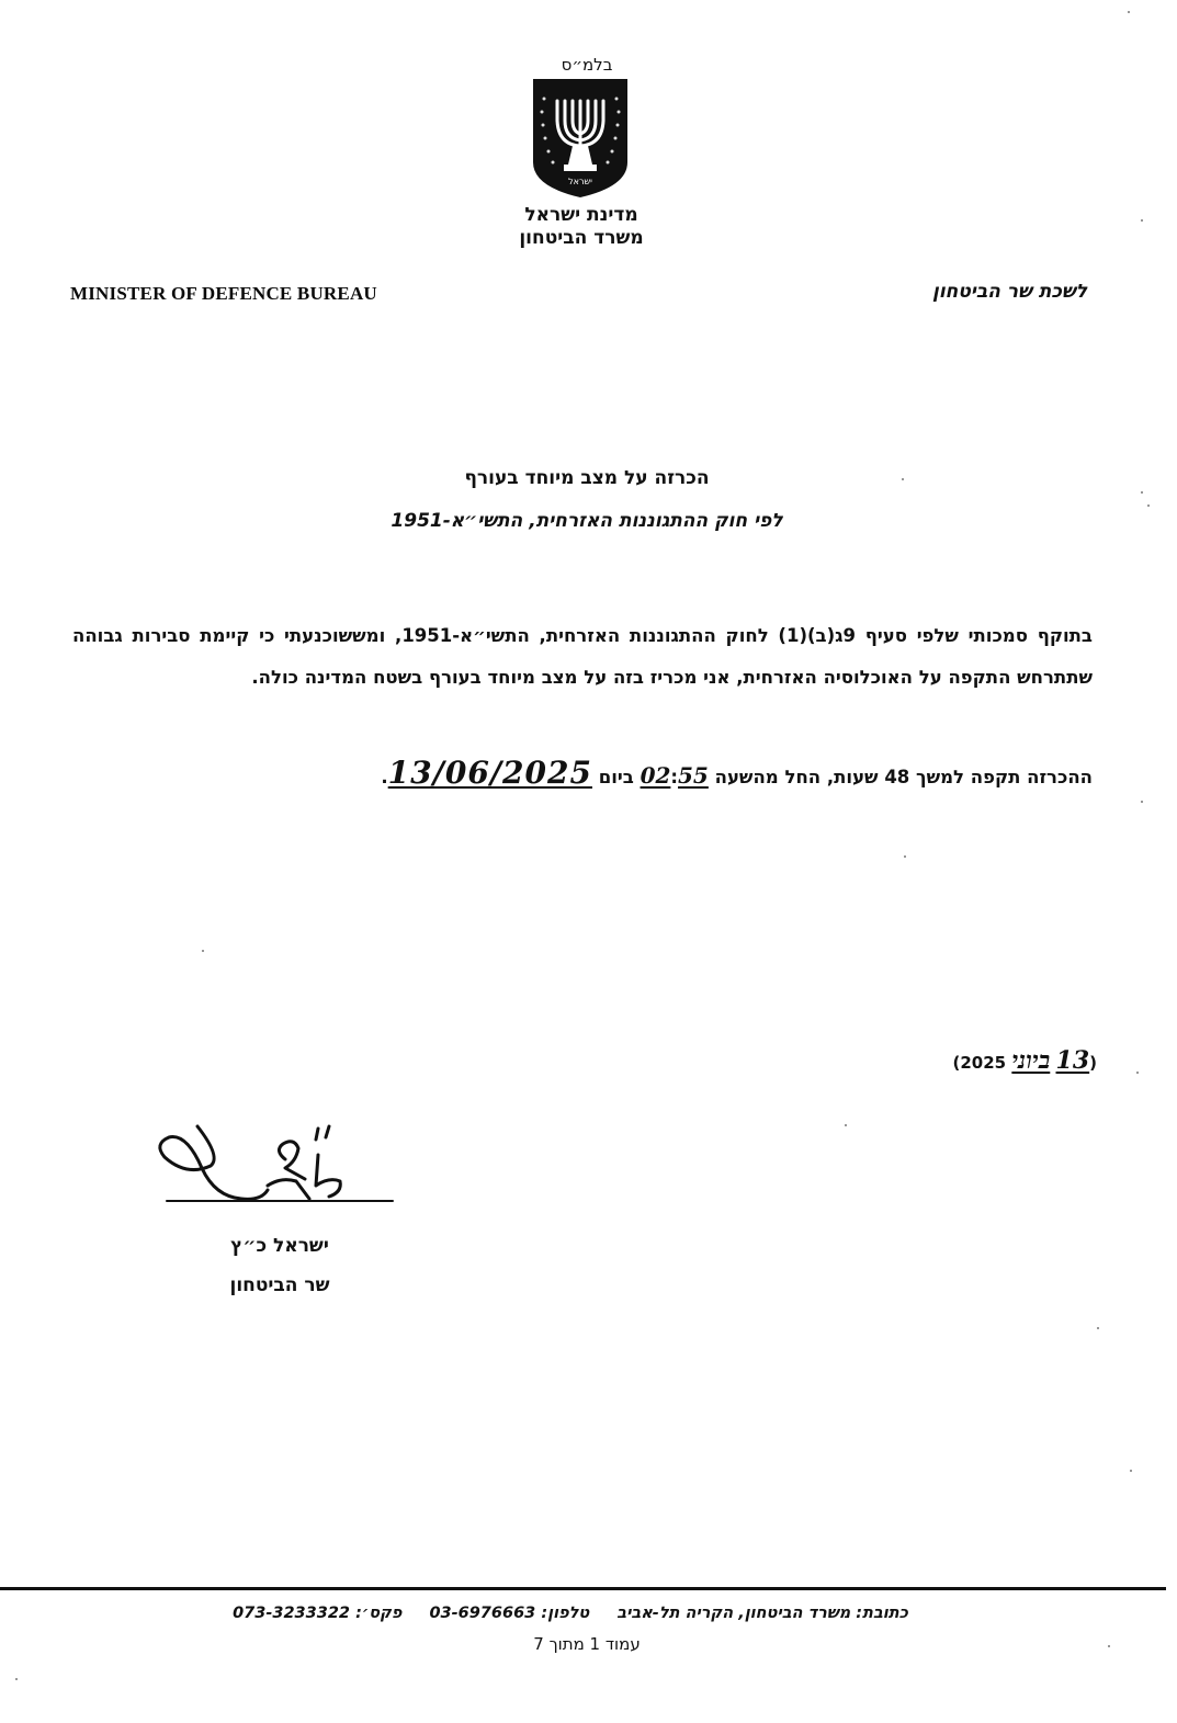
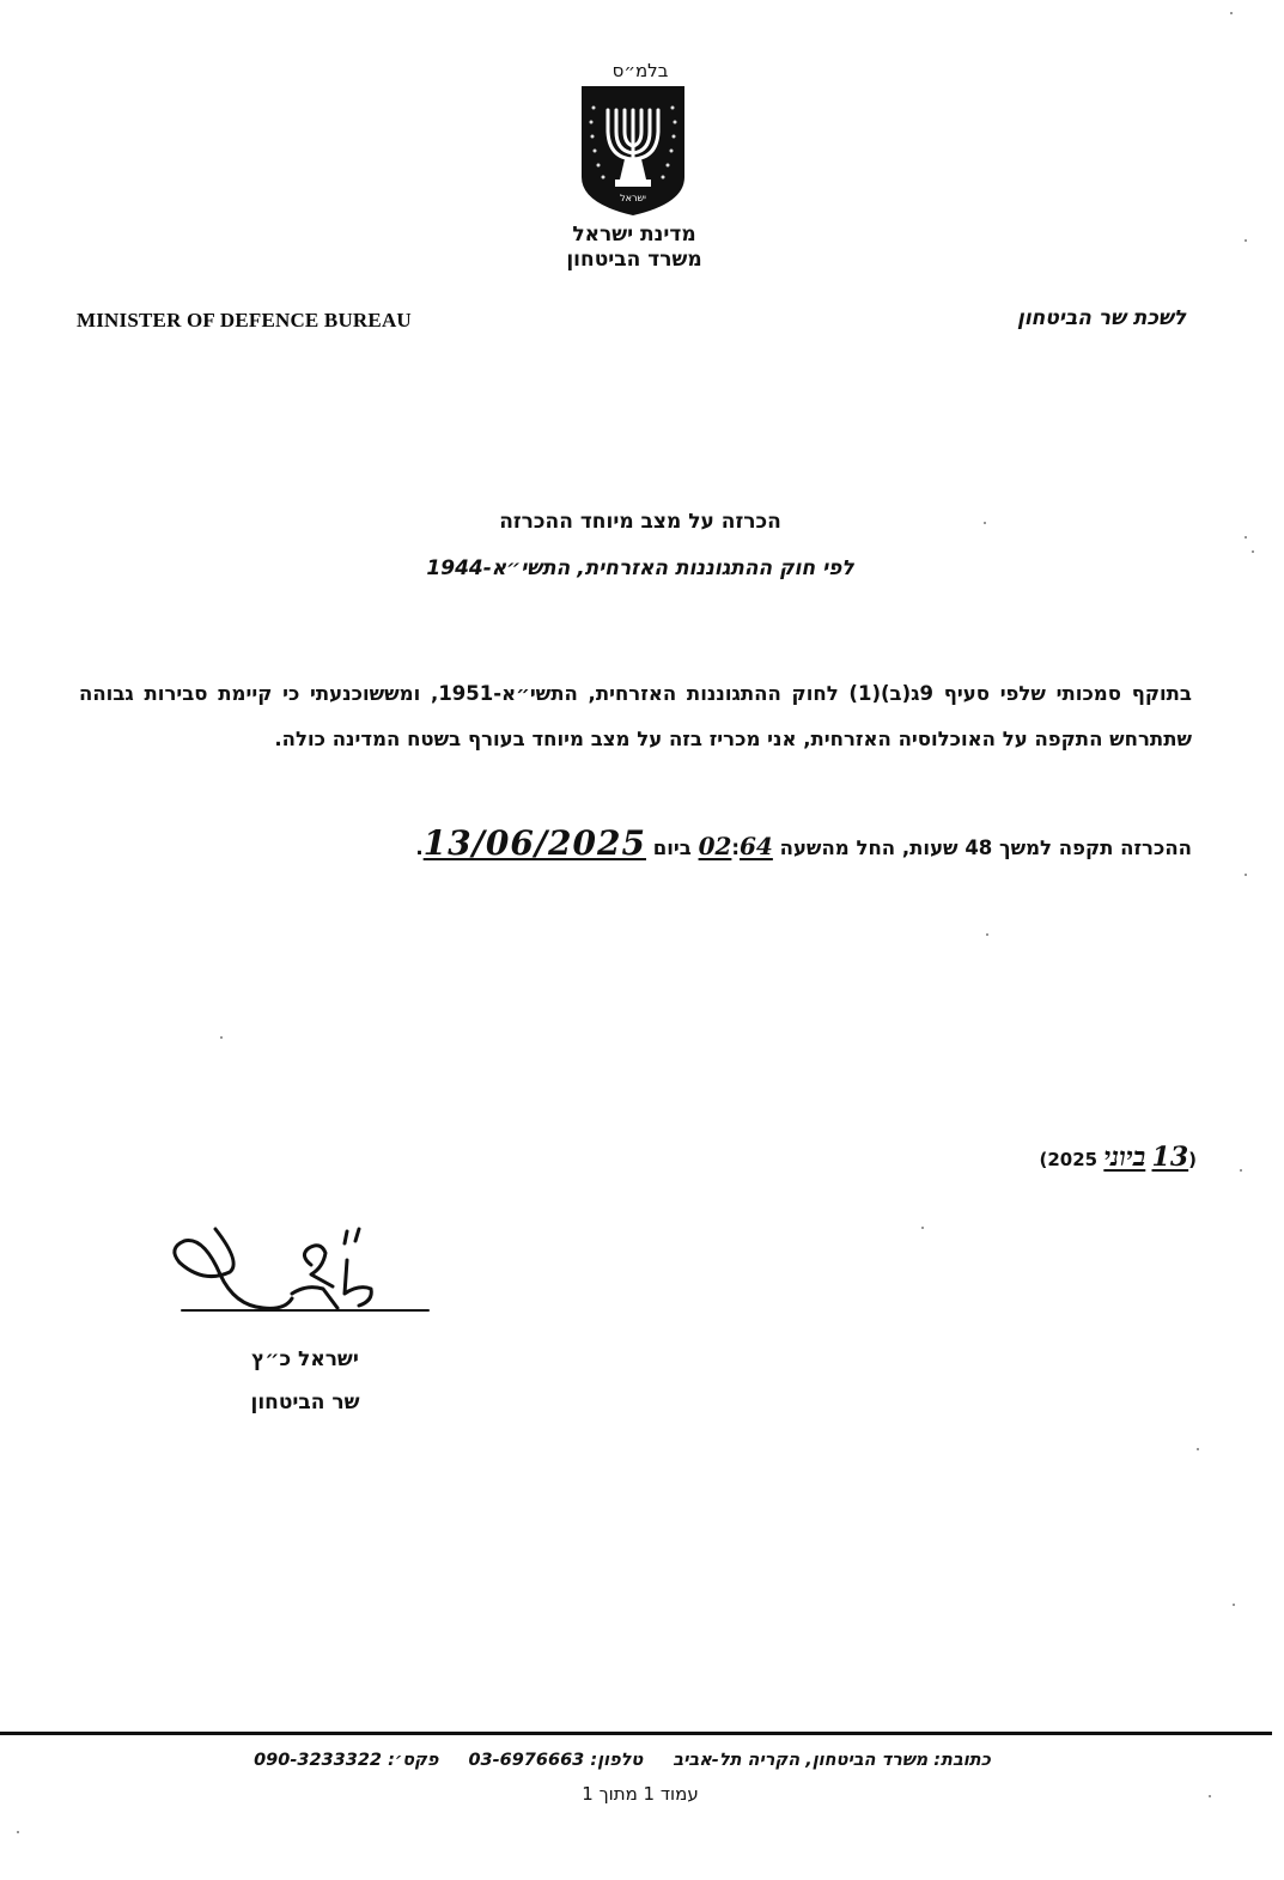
  בלמ״ס
  ישראל
  מדינת ישראל
  משרד הביטחון
  MINISTER OF DEFENCE BUREAU
  לשכת שר הביטחון
- הכרזה על מצב מיוחד בעורף
+ הכרזה על מצב מיוחד ההכרזה
- לפי חוק ההתגוננות האזרחית, התשי״א-1951
+ לפי חוק ההתגוננות האזרחית, התשי״א-1944
  בתוקף סמכותי שלפי סעיף 9ג(ב)(1) לחוק ההתגוננות האזרחית, התשי״א-1951, ומששוכנעתי כי קיימת סבירות גבוהה שתתרחש התקפה על האוכלוסיה האזרחית, אני מכריז בזה על מצב מיוחד בעורף בשטח המדינה כולה.
- ההכרזה תקפה למשך 48 שעות, החל מהשעה 02:55 ביום 13/06/2025.
+ ההכרזה תקפה למשך 48 שעות, החל מהשעה 02:64 ביום 13/06/2025.
  (13 ביוני 2025)
  ישראל כ״ץ
  שר הביטחון
- כתובת: משרד הביטחון, הקריה תל-אביב טלפון: 03-6976663 פקס׳: 073-3233322
+ כתובת: משרד הביטחון, הקריה תל-אביב טלפון: 03-6976663 פקס׳: 090-3233322
- עמוד 1 מתוך 7
+ עמוד 1 מתוך 1
